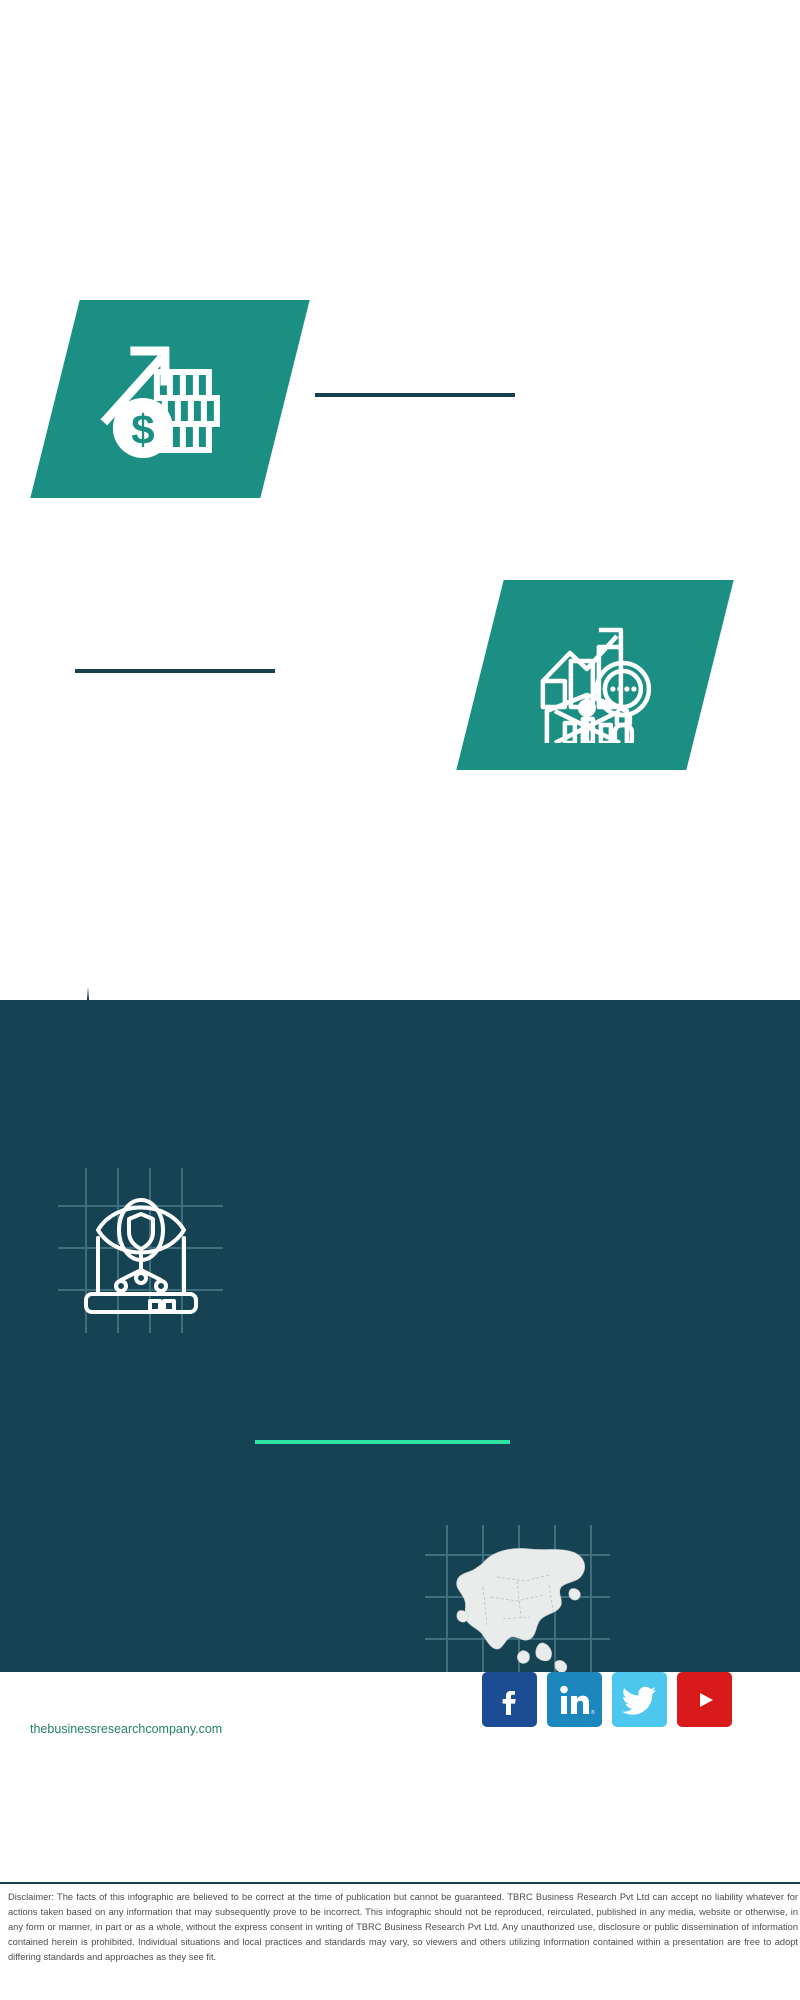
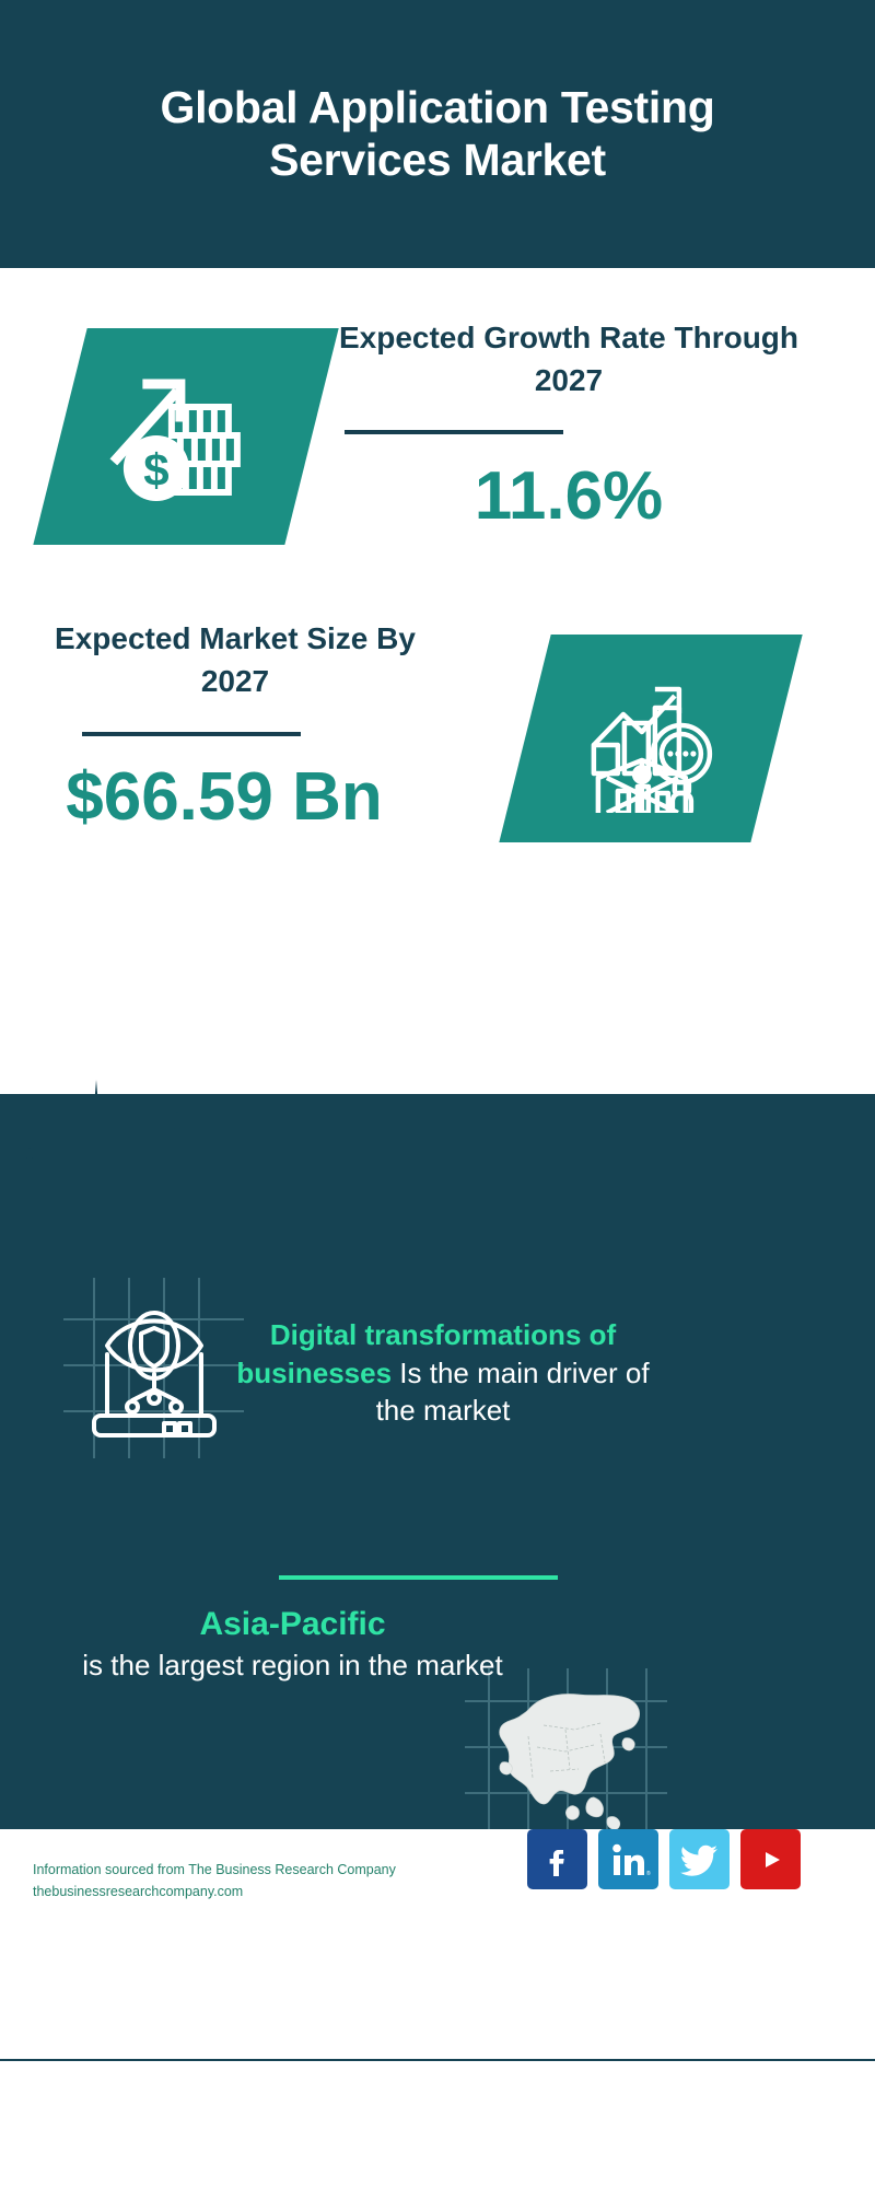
+ Global Application Testing Services Market
+ Expected Growth Rate Through 2027
+ 11.6%
+ Expected Market Size By 2027
+ $66.59 Bn
+ Digital transformations of businesses Is the main driver of the market
+ Asia-Pacific
+ is the largest region in the market
+ Information sourced from The Business Research Company
  thebusinessresearchcompany.com
- Disclaimer: The facts of this infographic are believed to be correct at the time of publication but cannot be guaranteed. TBRC Business Research Pvt Ltd can accept no liability whatever for actions taken based on any information that may subsequently prove to be incorrect. This infographic should not be reproduced, reirculated, published in any media, website or otherwise, in any form or manner, in part or as a whole, without the express consent in writing of TBRC Business Research Pvt Ltd. Any unauthorized use, disclosure or public dissemination of information contained herein is prohibited. Individual situations and local practices and standards may vary, so viewers and others utilizing information contained within a presentation are free to adopt differing standards and approaches as they see fit.
